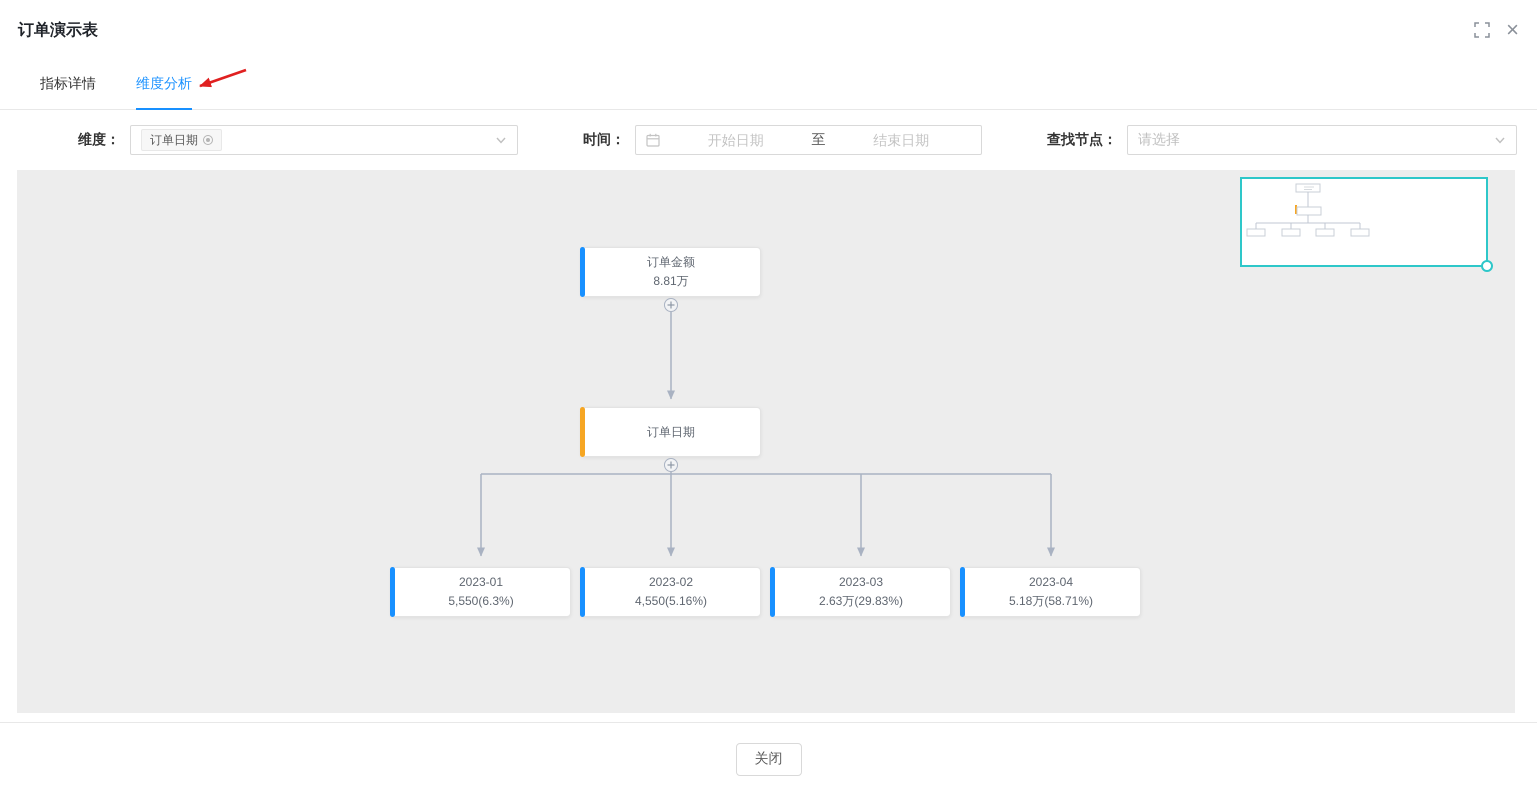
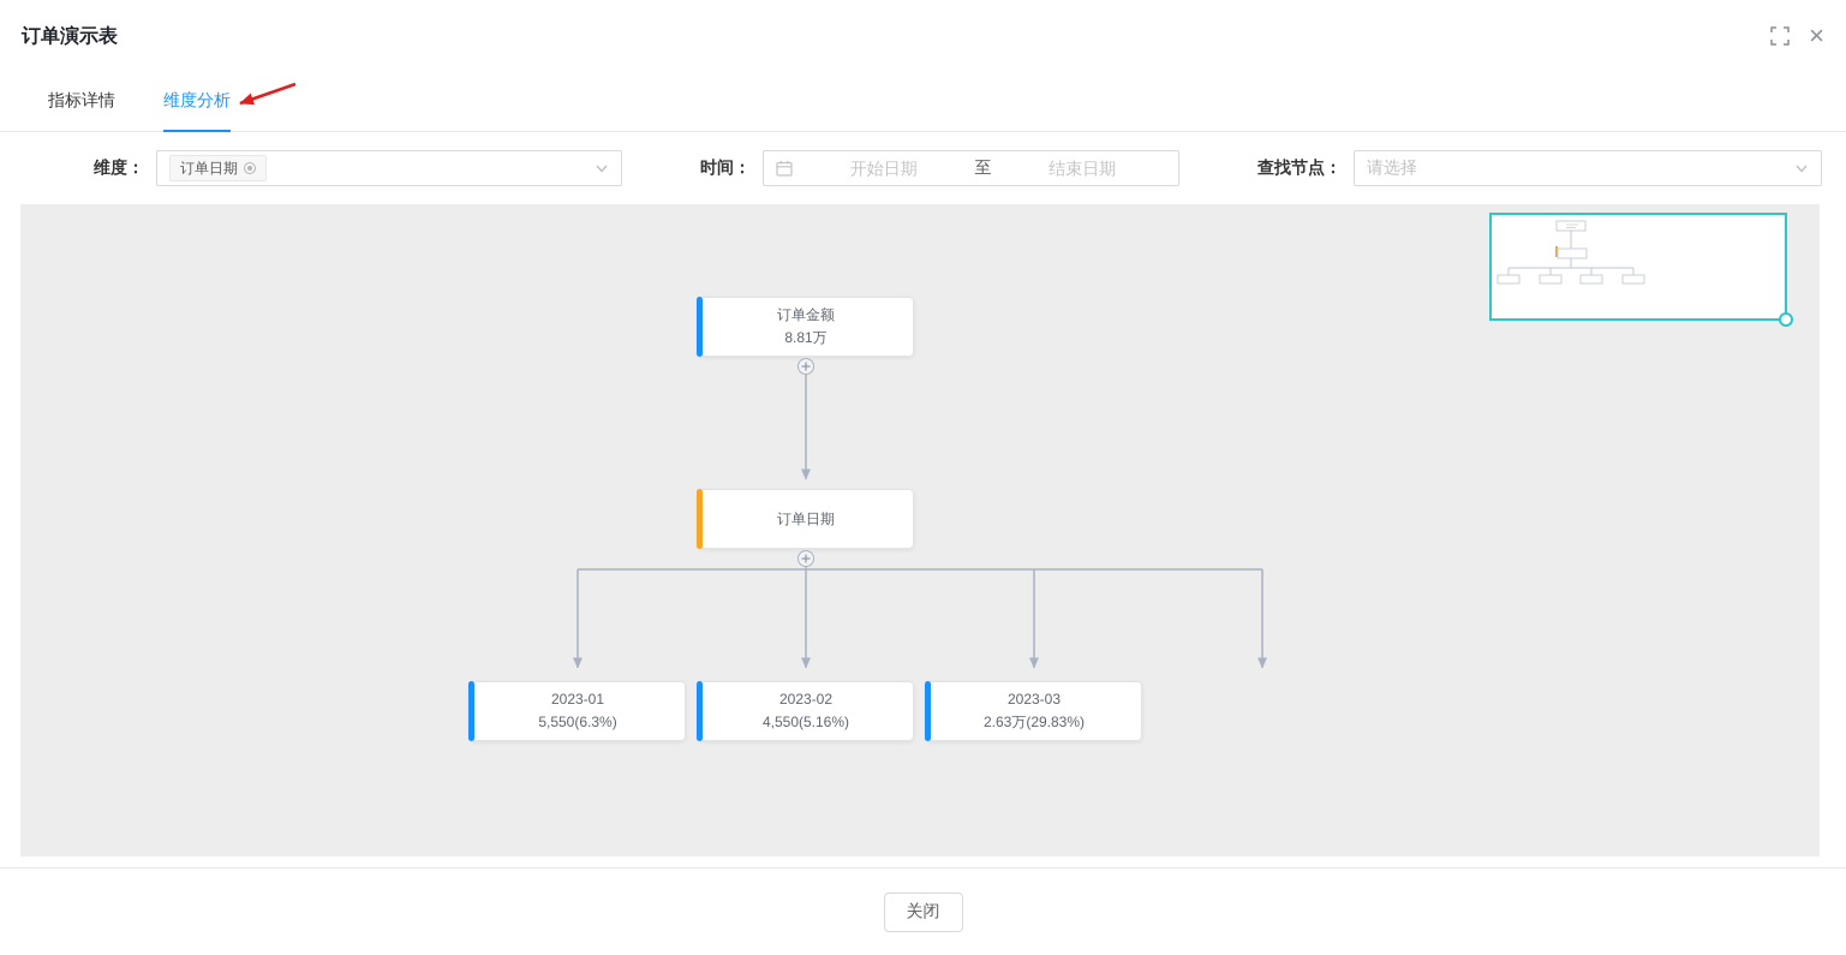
  订单演示表
  ×
  指标详情
  维度分析
  维度：
  订单日期
  时间：
  开始日期
  至
  结束日期
  查找节点：
  请选择
  订单金额
  8.81万
  订单日期
  2023-01
  5,550(6.3%)
  2023-02
  4,550(5.16%)
  2023-03
  2.63万(29.83%)
- 2023-04
- 5.18万(58.71%)
  关闭
